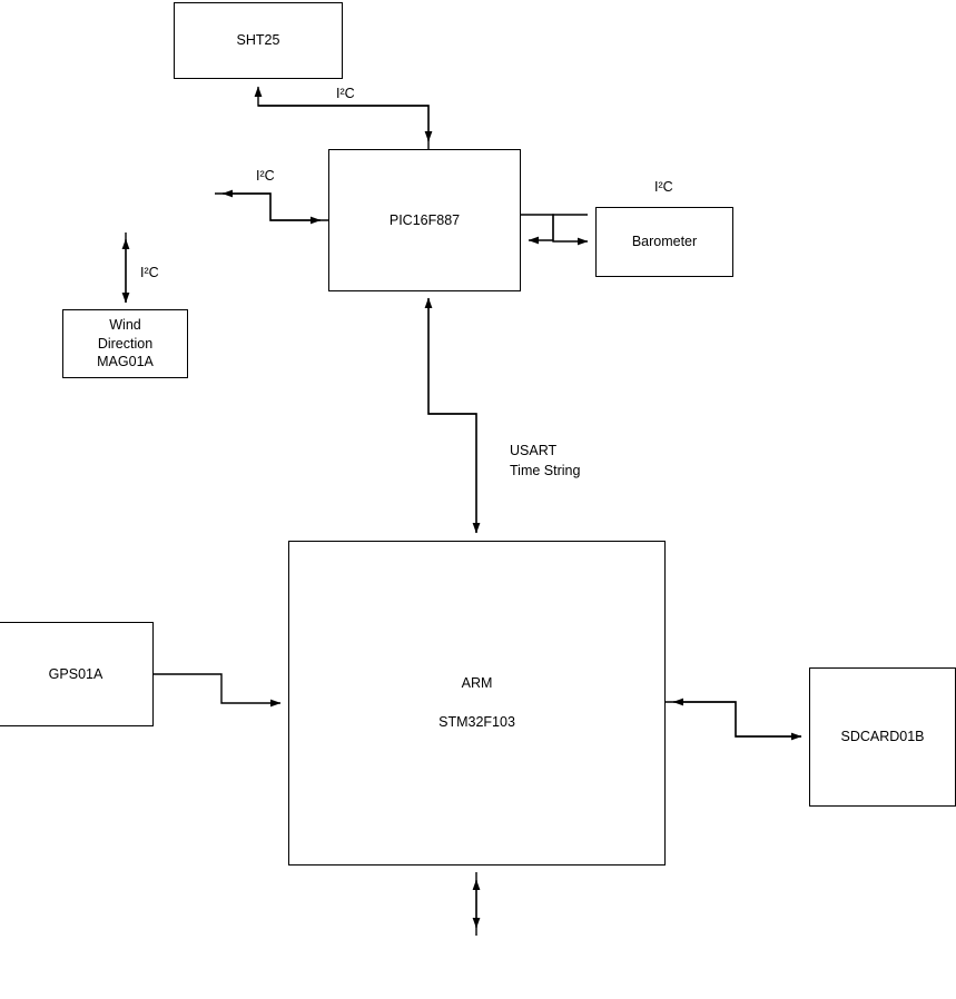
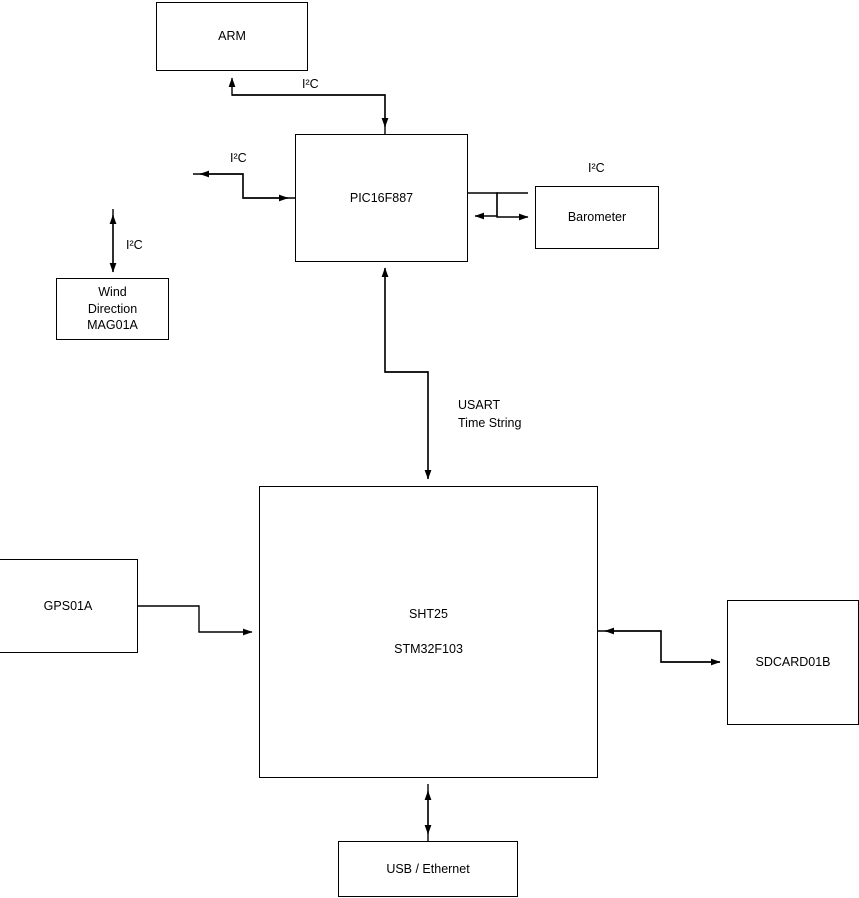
- SHT25
+ ARM
  PIC16F887
  Barometer
  Wind
  Direction
  MAG01A
- ARM
+ SHT25
  STM32F103
  GPS01A
  SDCARD01B
+ USB / Ethernet
  I²C
  I²C
  I²C
  I²C
  USART
  Time String
